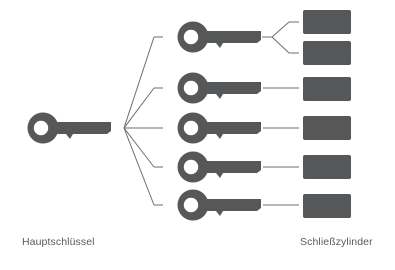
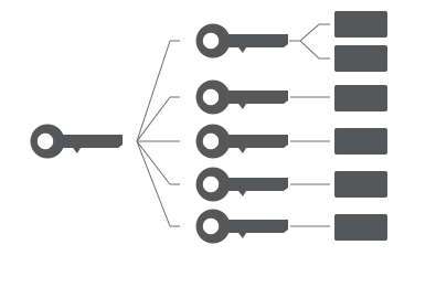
- Hauptschlüssel
- Schließzylinder
